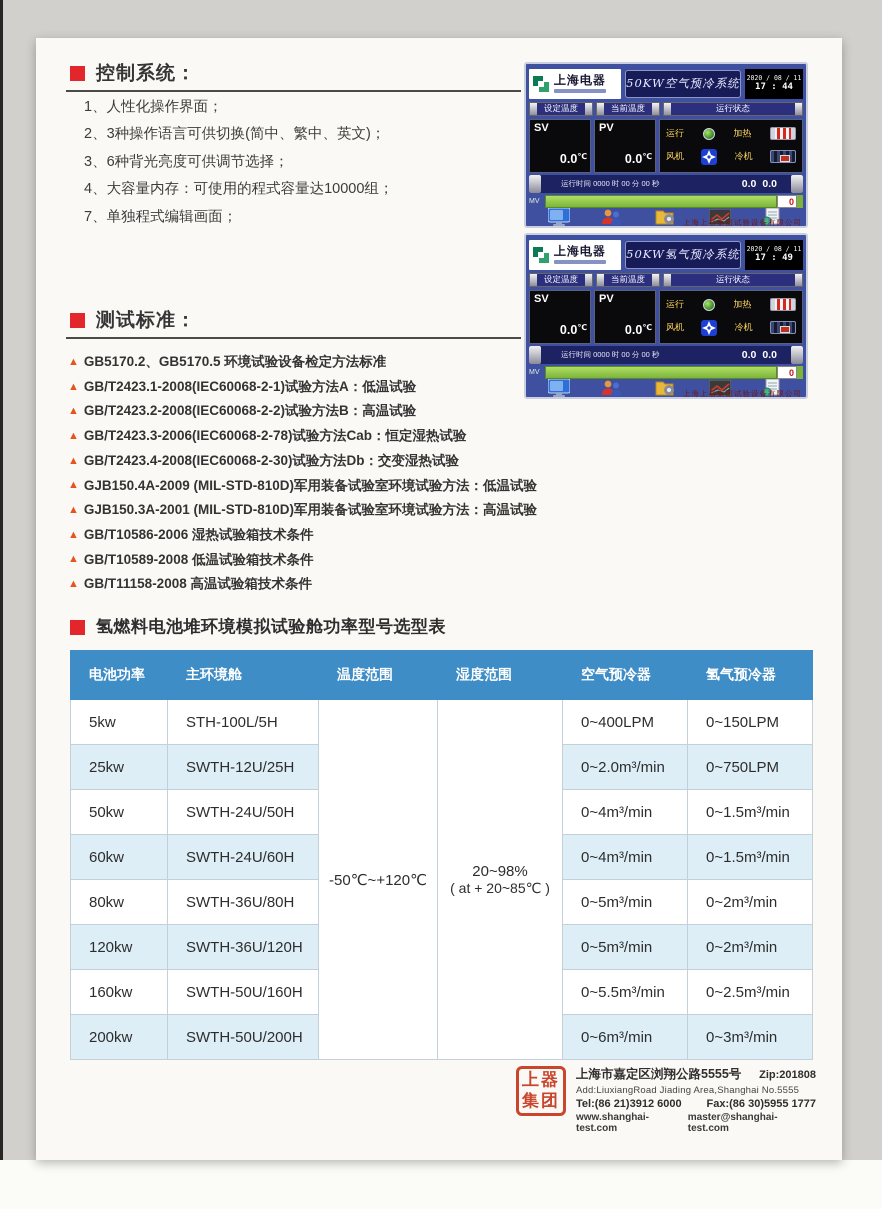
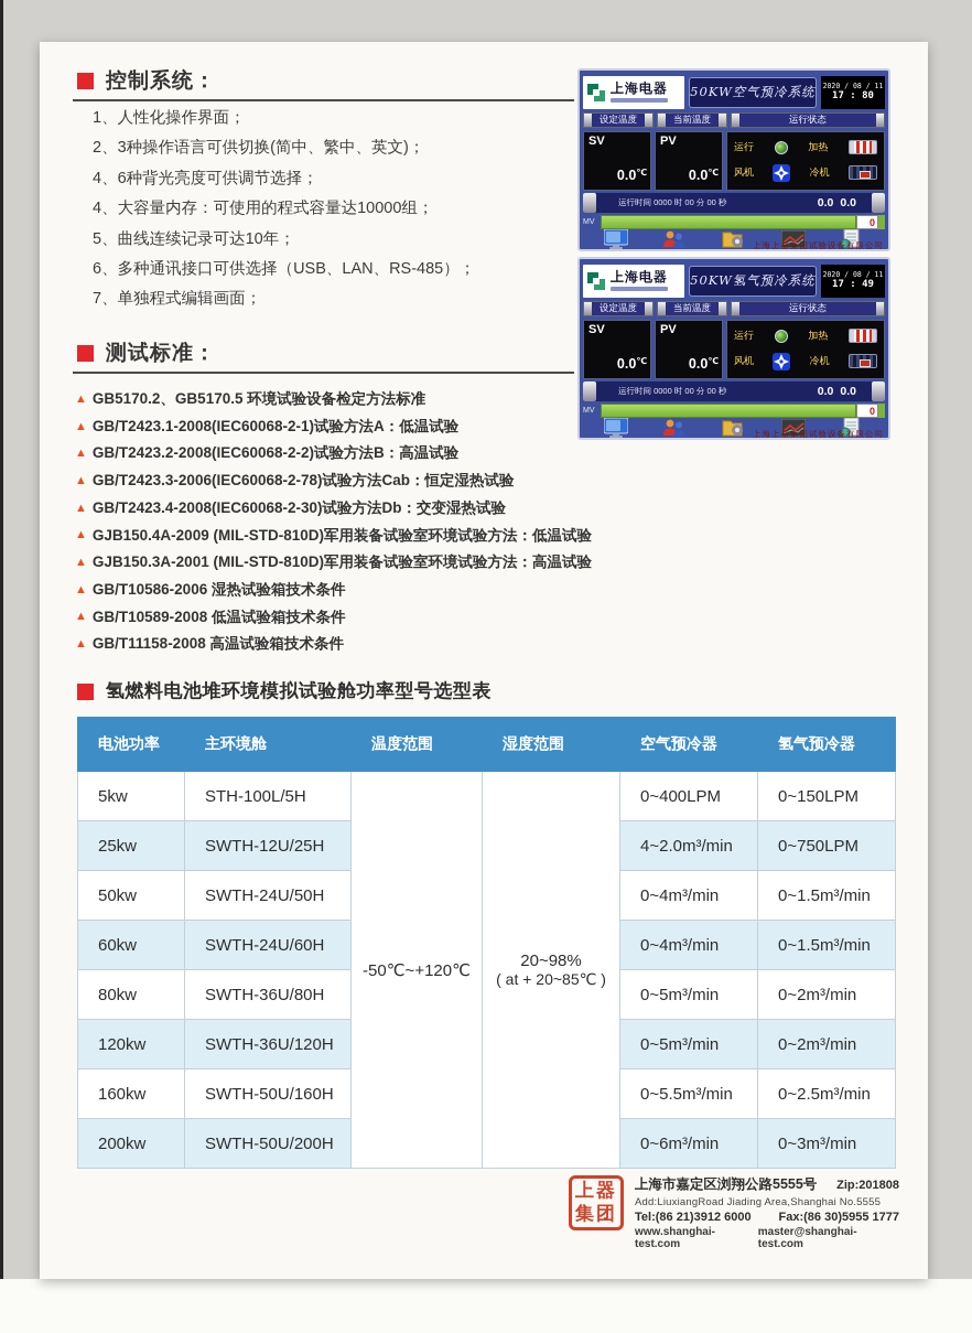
  控制系统：
  1、人性化操作界面；
  2、3种操作语言可供切换(简中、繁中、英文)；
- 3、6种背光亮度可供调节选择；
+ 4、6种背光亮度可供调节选择；
  4、大容量内存：可使用的程式容量达10000组；
+ 5、曲线连续记录可达10年；
+ 6、多种通讯接口可供选择（USB、LAN、RS-485）；
  7、单独程式编辑画面；
  测试标准：
  ▲
  GB5170.2、GB5170.5 环境试验设备检定方法标准
  ▲
  GB/T2423.1-2008(IEC60068-2-1)试验方法A：低温试验
  ▲
  GB/T2423.2-2008(IEC60068-2-2)试验方法B：高温试验
  ▲
  GB/T2423.3-2006(IEC60068-2-78)试验方法Cab：恒定湿热试验
  ▲
  GB/T2423.4-2008(IEC60068-2-30)试验方法Db：交变湿热试验
  ▲
  GJB150.4A-2009 (MIL-STD-810D)军用装备试验室环境试验方法：低温试验
  ▲
  GJB150.3A-2001 (MIL-STD-810D)军用装备试验室环境试验方法：高温试验
  ▲
  GB/T10586-2006 湿热试验箱技术条件
  ▲
  GB/T10589-2008 低温试验箱技术条件
  ▲
  GB/T11158-2008 高温试验箱技术条件
  上海电器
  50KW空气预冷系统
  2020 / 08 / 11
- 17 : 44
+ 17 : 80
  设定温度
  当前温度
  运行状态
  SV
  0.0℃
  PV
  0.0℃
  运行
  加热
  风机
  冷机
  运行时间 0000 时 00 分 00 秒
  0.0
  0.0
  0
  上海上器集团试验设备有限公司
  上海电器
  50KW氢气预冷系统
  2020 / 08 / 11
  17 : 49
  设定温度
  当前温度
  运行状态
  SV
  0.0℃
  PV
  0.0℃
  运行
  加热
  风机
  冷机
  运行时间 0000 时 00 分 00 秒
  0.0
  0.0
  0
  上海上器集团试验设备有限公司
  氢燃料电池堆环境模拟试验舱功率型号选型表
  电池功率	主环境舱	温度范围	湿度范围	空气预冷器	氢气预冷器
  5kw	STH-100L/5H	-50℃~+120℃	20~98% ( at + 20~85℃ )	0~400LPM	0~150LPM
- 25kw	SWTH-12U/25H	0~2.0m³/min	0~750LPM
+ 25kw	SWTH-12U/25H	4~2.0m³/min	0~750LPM
  50kw	SWTH-24U/50H	0~4m³/min	0~1.5m³/min
  60kw	SWTH-24U/60H	0~4m³/min	0~1.5m³/min
  80kw	SWTH-36U/80H	0~5m³/min	0~2m³/min
  120kw	SWTH-36U/120H	0~5m³/min	0~2m³/min
  160kw	SWTH-50U/160H	0~5.5m³/min	0~2.5m³/min
  200kw	SWTH-50U/200H	0~6m³/min	0~3m³/min
  上器集团
  上海市嘉定区浏翔公路5555号
  Zip:201808
  Add:LiuxiangRoad Jiading Area,Shanghai No.5555
  Tel:(86 21)3912 6000
  Fax:(86 30)5955 1777
  www.shanghai-test.com
  master@shanghai-test.com
